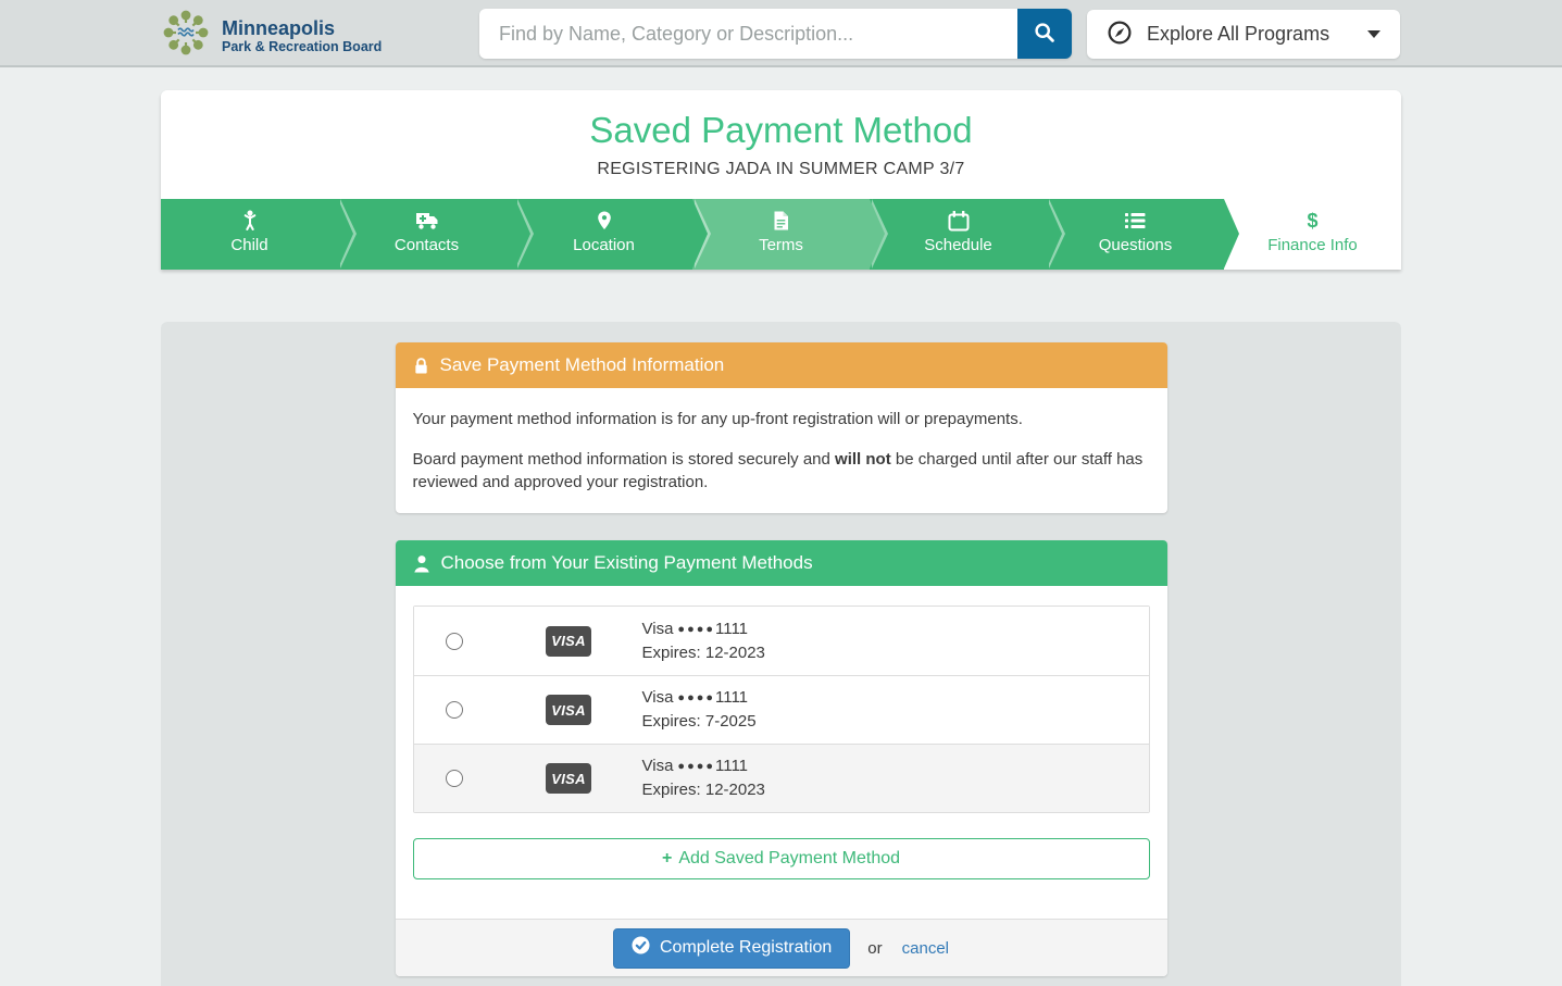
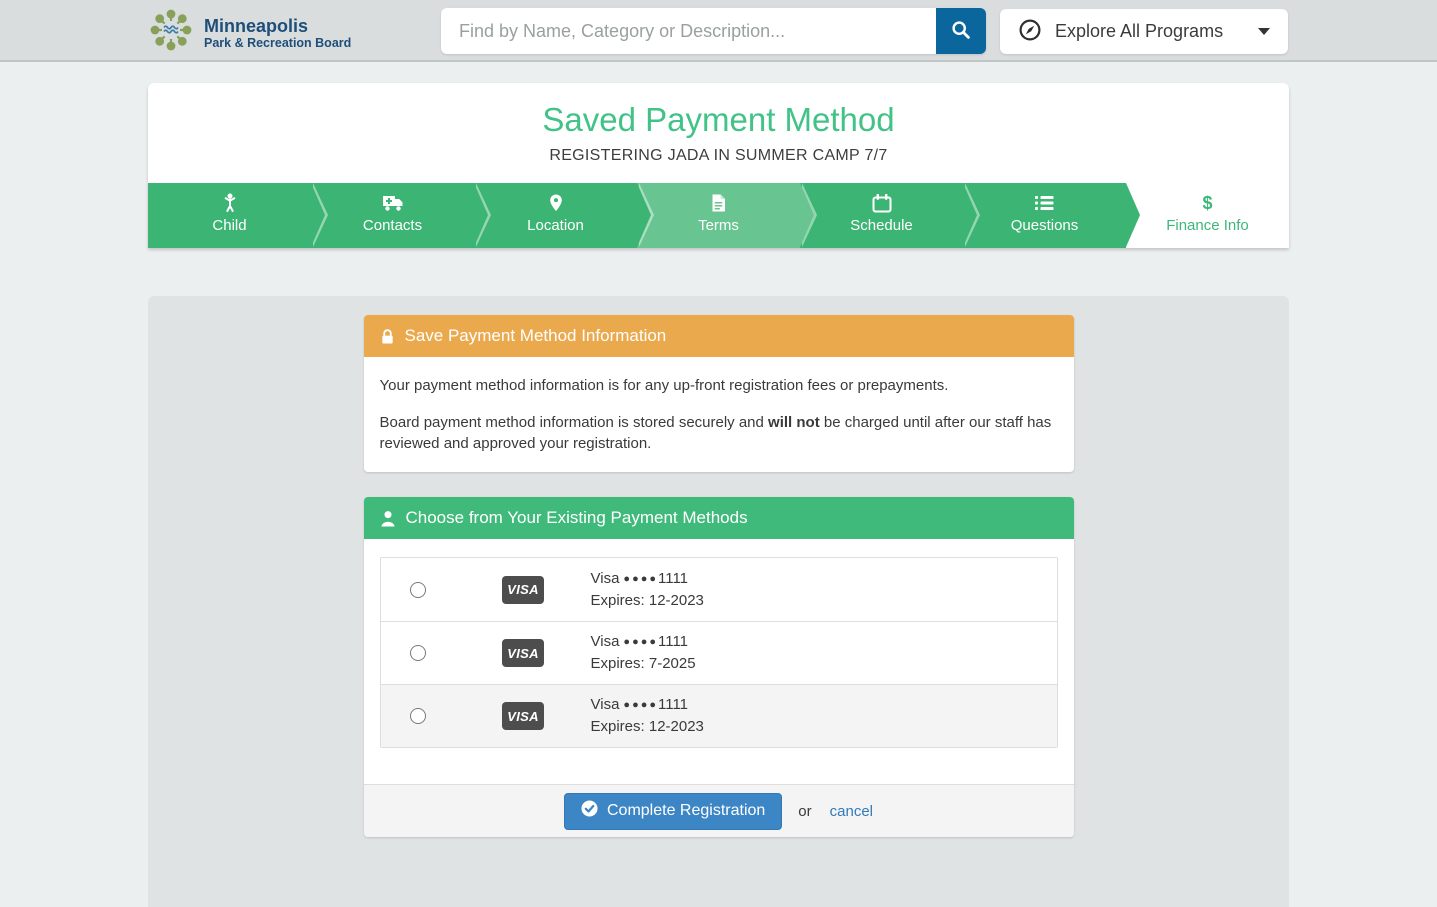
  Minneapolis
  Park & Recreation Board
  Find by Name, Category or Description...
  Explore All Programs
  Saved Payment Method
- REGISTERING JADA IN SUMMER CAMP 3/7
+ REGISTERING JADA IN SUMMER CAMP 7/7
  Child
  Contacts
  Location
  Terms
  Schedule
  Questions
  $
  Finance Info
  Save Payment Method Information
- Your payment method information is for any up-front registration will or prepayments.
+ Your payment method information is for any up-front registration fees or prepayments.
  Board payment method information is stored securely and will not be charged until after our staff has reviewed and approved your registration.
  Choose from Your Existing Payment Methods
  VISA
  Visa ●●●●1111
  Expires: 12-2023
  VISA
  Visa ●●●●1111
  Expires: 7-2025
  VISA
  Visa ●●●●1111
  Expires: 12-2023
- + Add Saved Payment Method
  Complete Registration
  or
  cancel
